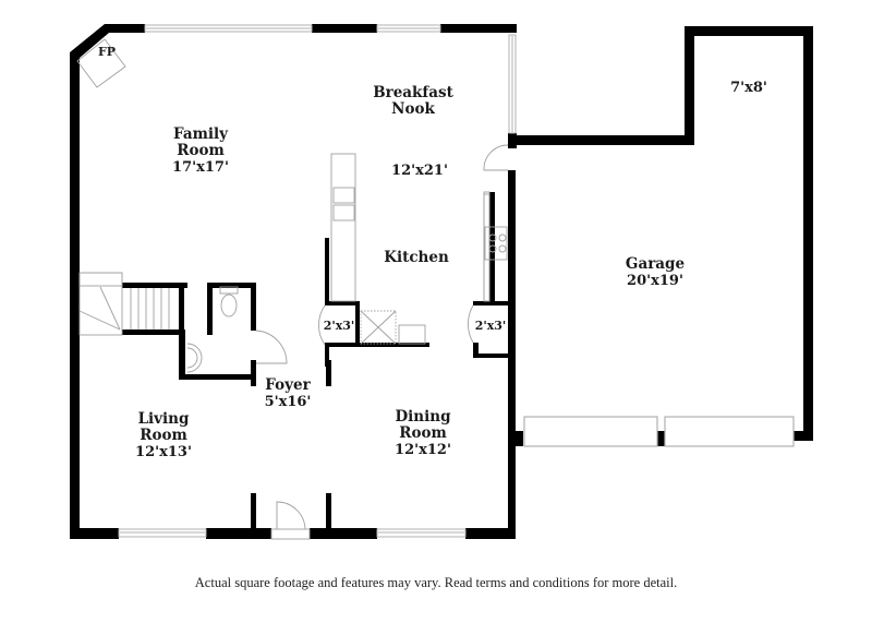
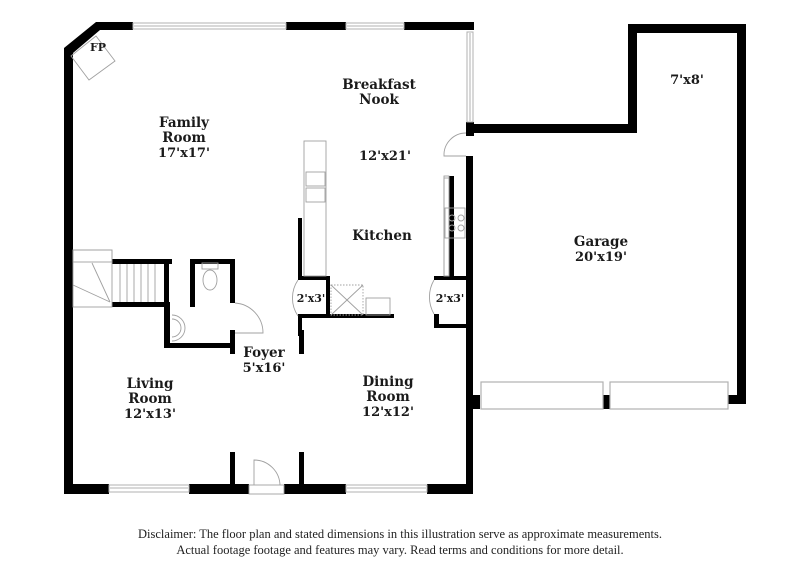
  FP
  Family
  Room
  17'x17'
  Breakfast
  Nook
  12'x21'
  Kitchen
  2'x3'
  2'x3'
  Foyer
  5'x16'
  Living
  Room
  12'x13'
  Dining
  Room
  12'x12'
  Garage
  20'x19'
  7'x8'
+ Disclaimer: The floor plan and stated dimensions in this illustration serve as approximate measurements.
- Actual square footage and features may vary. Read terms and conditions for more detail.
+ Actual footage footage and features may vary. Read terms and conditions for more detail.
